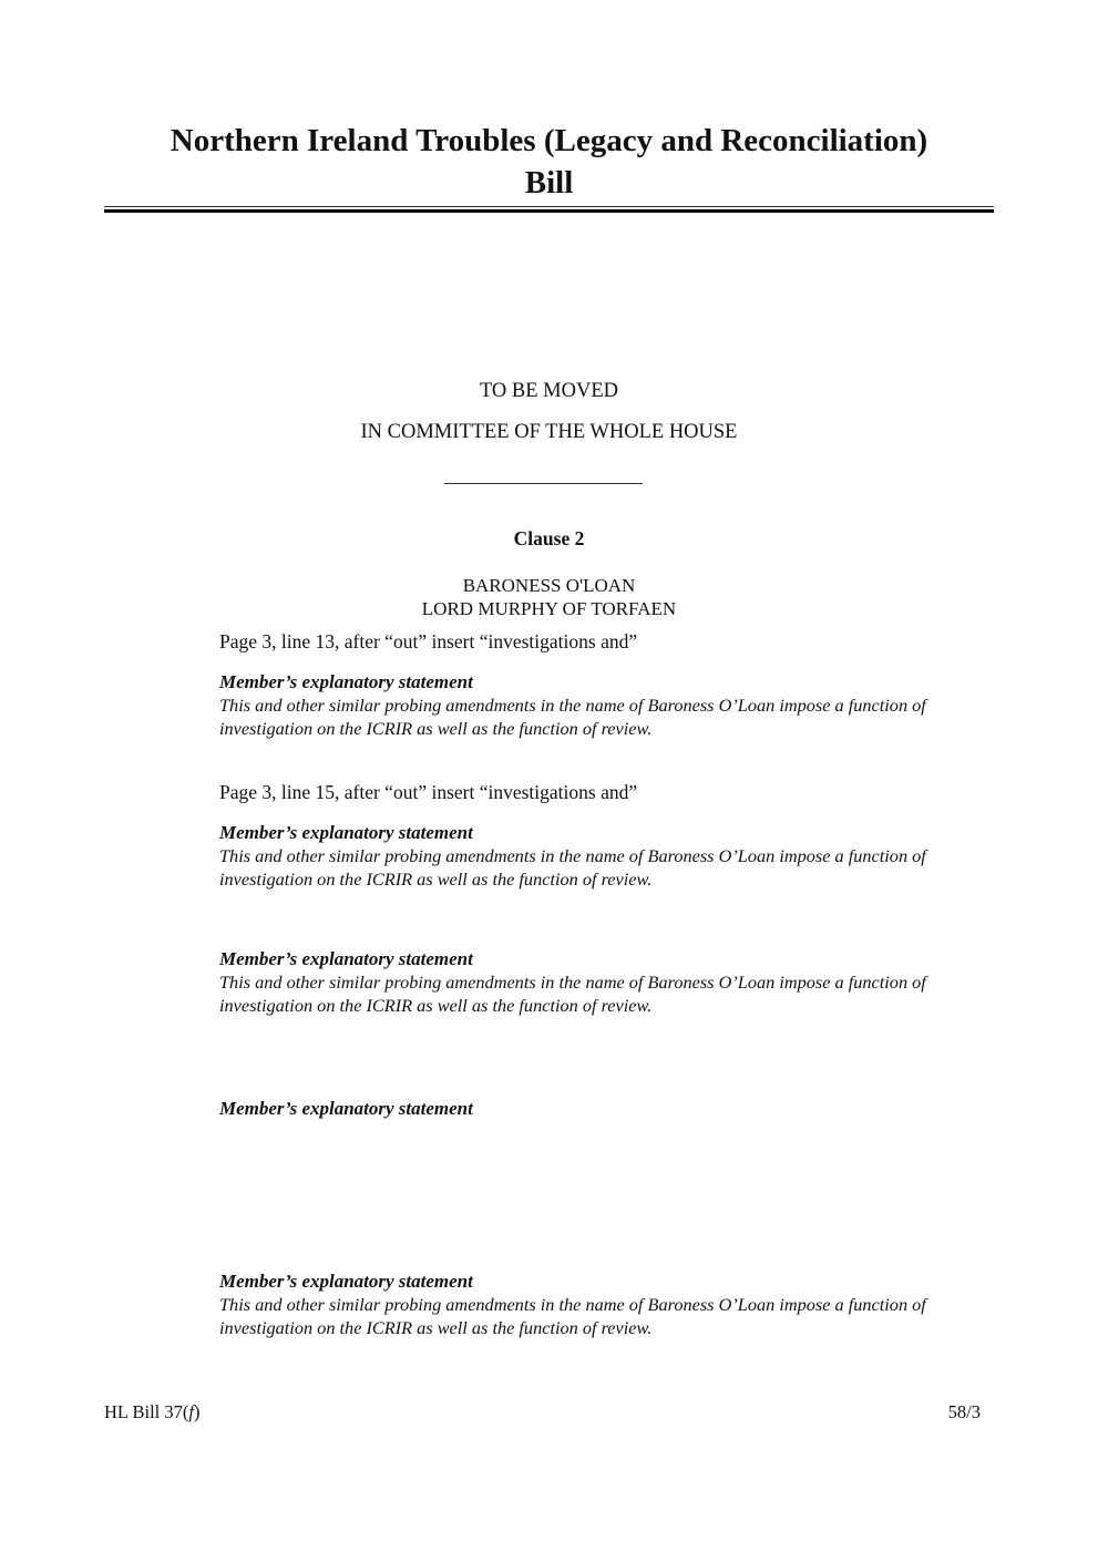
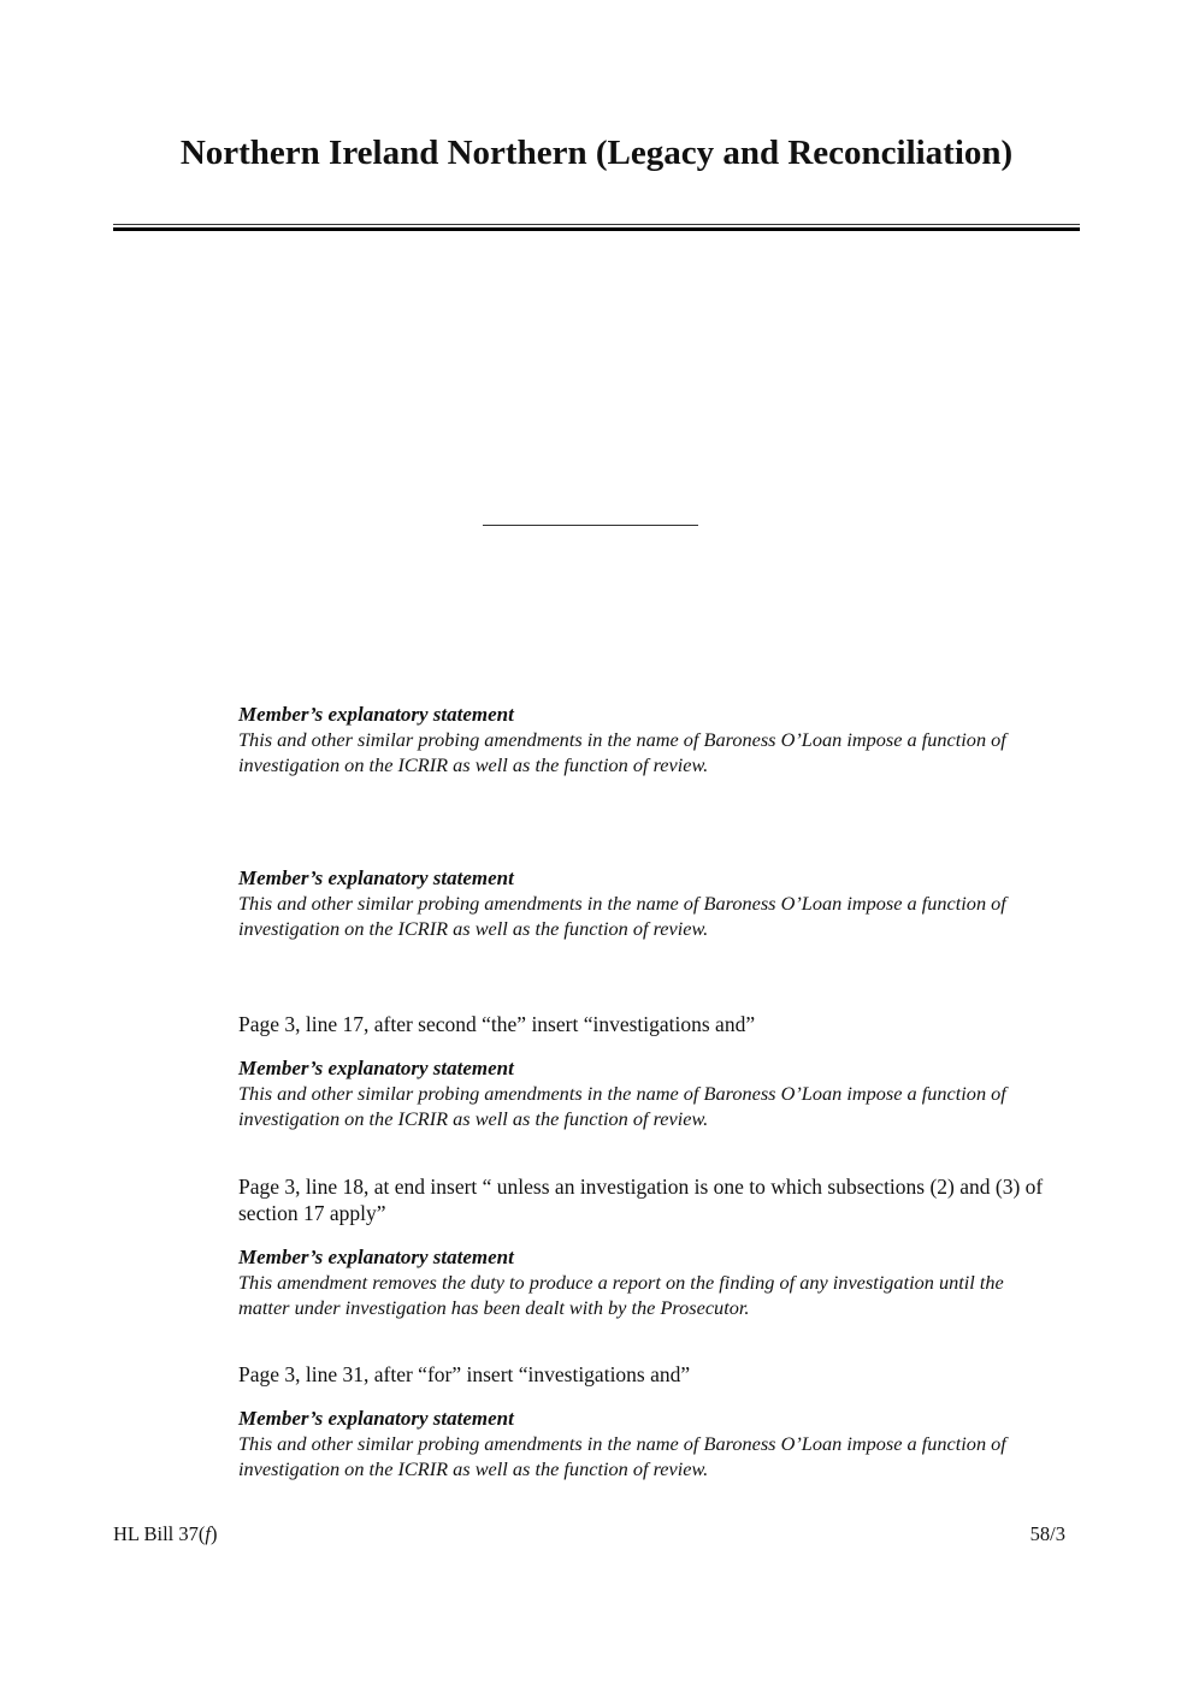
- Northern Ireland Troubles (Legacy and Reconciliation)
+ Northern Ireland Northern (Legacy and Reconciliation)
- Bill
- TO BE MOVED
- IN COMMITTEE OF THE WHOLE HOUSE
- Clause 2
- BARONESS O'LOAN
- LORD MURPHY OF TORFAEN
- Page 3, line 13, after “out” insert “investigations and”
  Member’s explanatory statement
  This and other similar probing amendments in the name of Baroness O’Loan impose a function of investigation on the ICRIR as well as the function of review.
- Page 3, line 15, after “out” insert “investigations and”
  Member’s explanatory statement
  This and other similar probing amendments in the name of Baroness O’Loan impose a function of investigation on the ICRIR as well as the function of review.
+ Page 3, line 17, after second “the” insert “investigations and”
  Member’s explanatory statement
  This and other similar probing amendments in the name of Baroness O’Loan impose a function of investigation on the ICRIR as well as the function of review.
+ Page 3, line 18, at end insert “ unless an investigation is one to which subsections (2) and (3) of section 17 apply”
  Member’s explanatory statement
+ This amendment removes the duty to produce a report on the finding of any investigation until the matter under investigation has been dealt with by the Prosecutor.
+ Page 3, line 31, after “for” insert “investigations and”
  Member’s explanatory statement
  This and other similar probing amendments in the name of Baroness O’Loan impose a function of investigation on the ICRIR as well as the function of review.
  HL Bill 37(f)
  58/3
